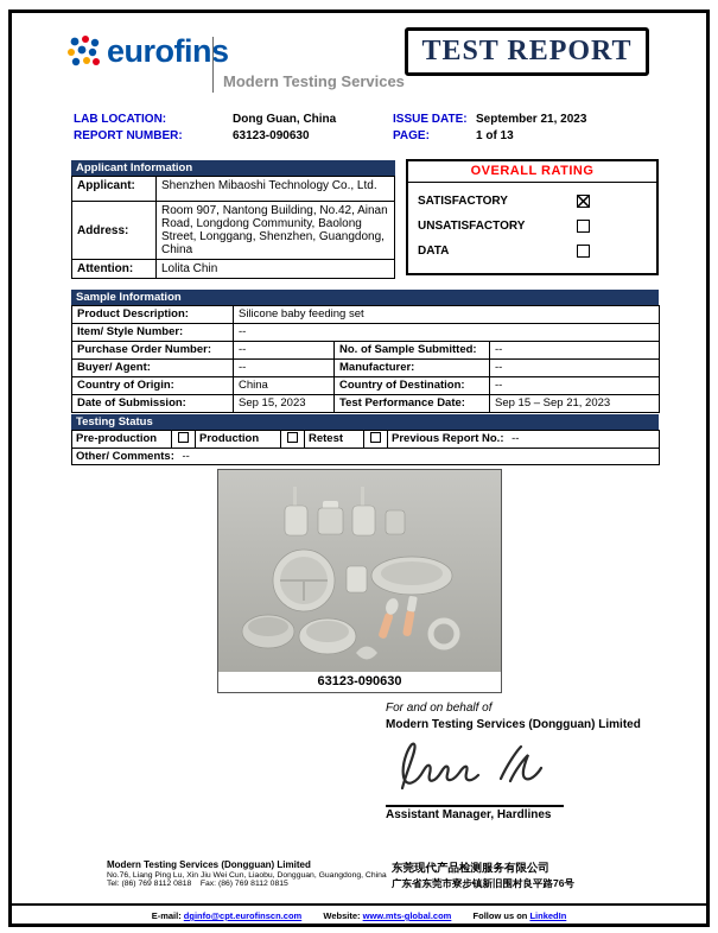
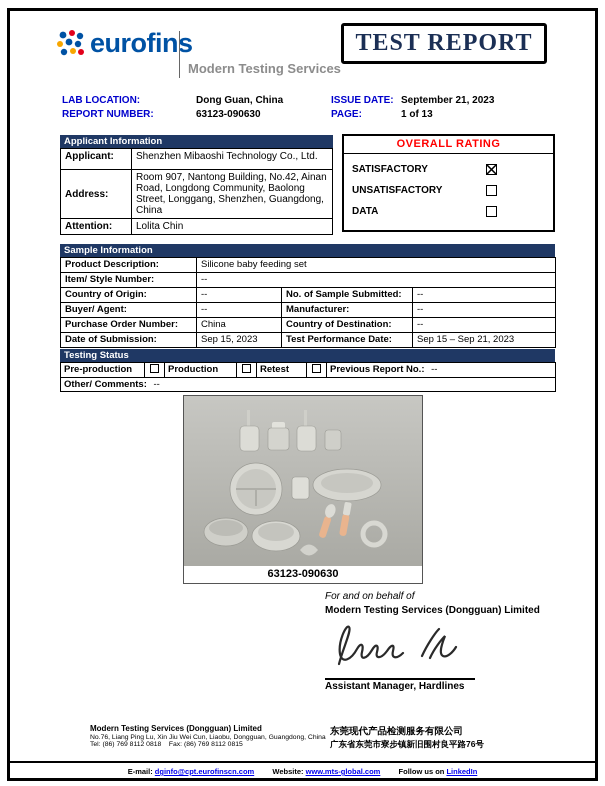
  eurofins
  Modern Testing Services
  TEST REPORT
  LAB LOCATION:
  Dong Guan, China
  ISSUE DATE:
  September 21, 2023
  REPORT NUMBER:
  63123-090630
  PAGE:
  1 of 13
  Applicant Information
  Applicant:	Shenzhen Mibaoshi Technology Co., Ltd.
  Address:	Room 907, Nantong Building, No.42, Ainan Road, Longdong Community, Baolong Street, Longgang, Shenzhen, Guangdong, China
  Attention:	Lolita Chin
  OVERALL RATING
  SATISFACTORY
  UNSATISFACTORY
  DATA
  Sample Information
  Product Description:	Silicone baby feeding set
  Item/ Style Number:	--
- Purchase Order Number:	--	No. of Sample Submitted:	--
+ Country of Origin:	--	No. of Sample Submitted:	--
  Buyer/ Agent:	--	Manufacturer:	--
- Country of Origin:	China	Country of Destination:	--
+ Purchase Order Number:	China	Country of Destination:	--
  Date of Submission:	Sep 15, 2023	Test Performance Date:	Sep 15 – Sep 21, 2023
  Testing Status
  Pre-production		Production		Retest		Previous Report No.: --
  Other/ Comments: --
  63123-090630
  For and on behalf of
  Modern Testing Services (Dongguan) Limited
  Assistant Manager, Hardlines
  Modern Testing Services (Dongguan) Limited
  东莞现代产品检测服务有限公司
  广东省东莞市寮步镇新旧围村良平路76号
  E-mail: dginfo@cpt.eurofinscn.com Website: www.mts-global.com Follow us on LinkedIn
